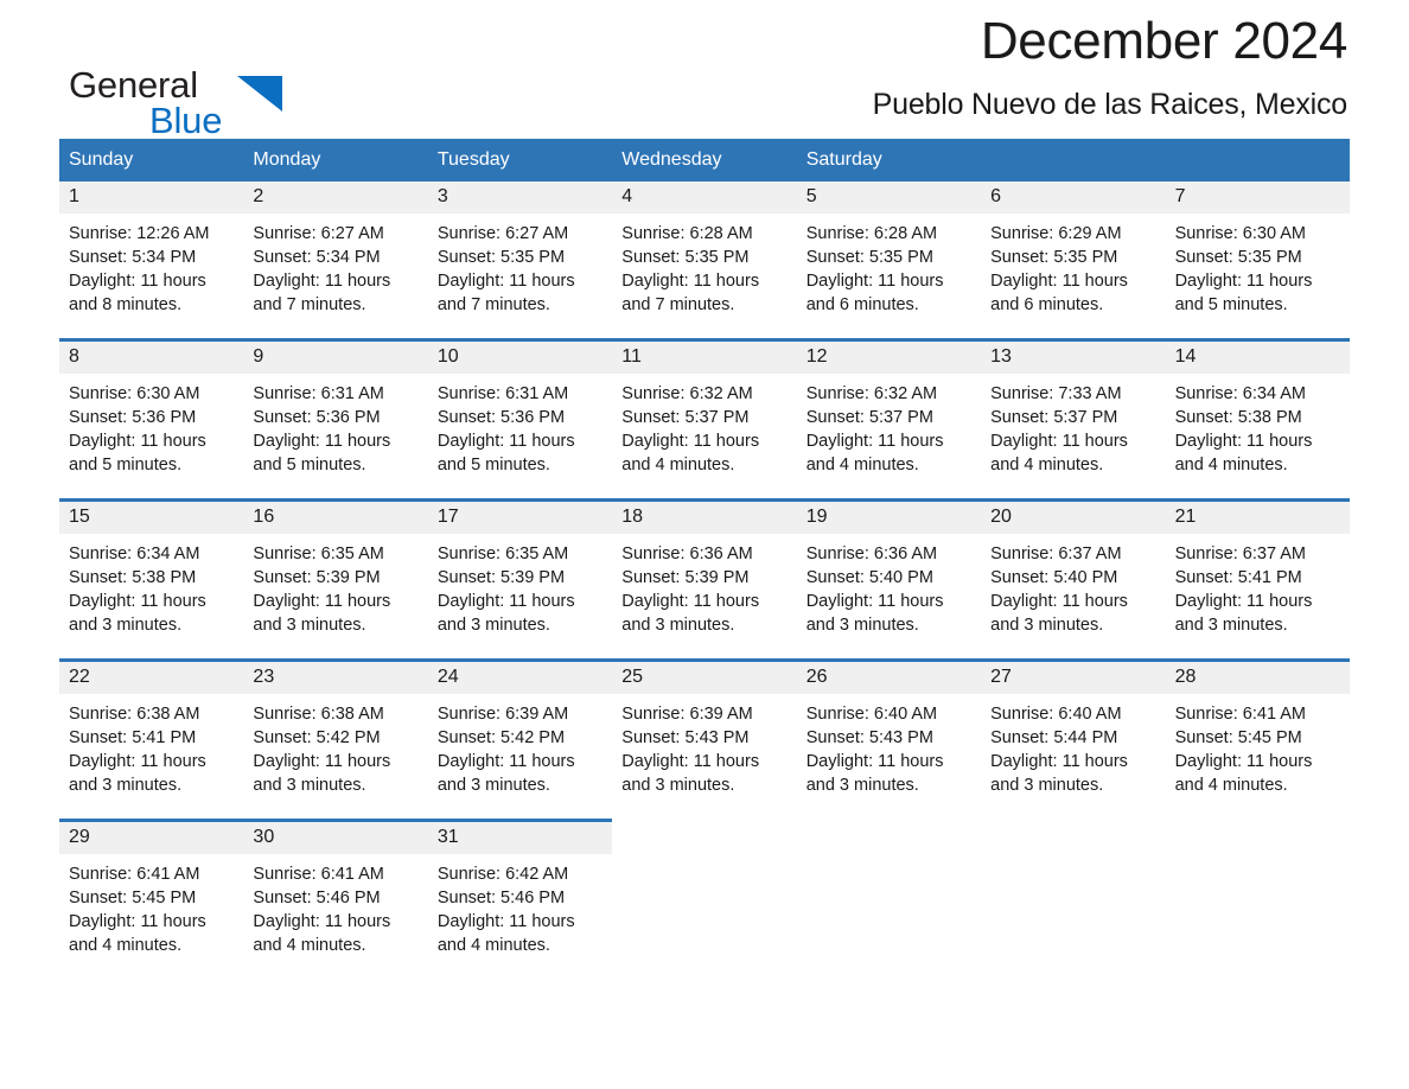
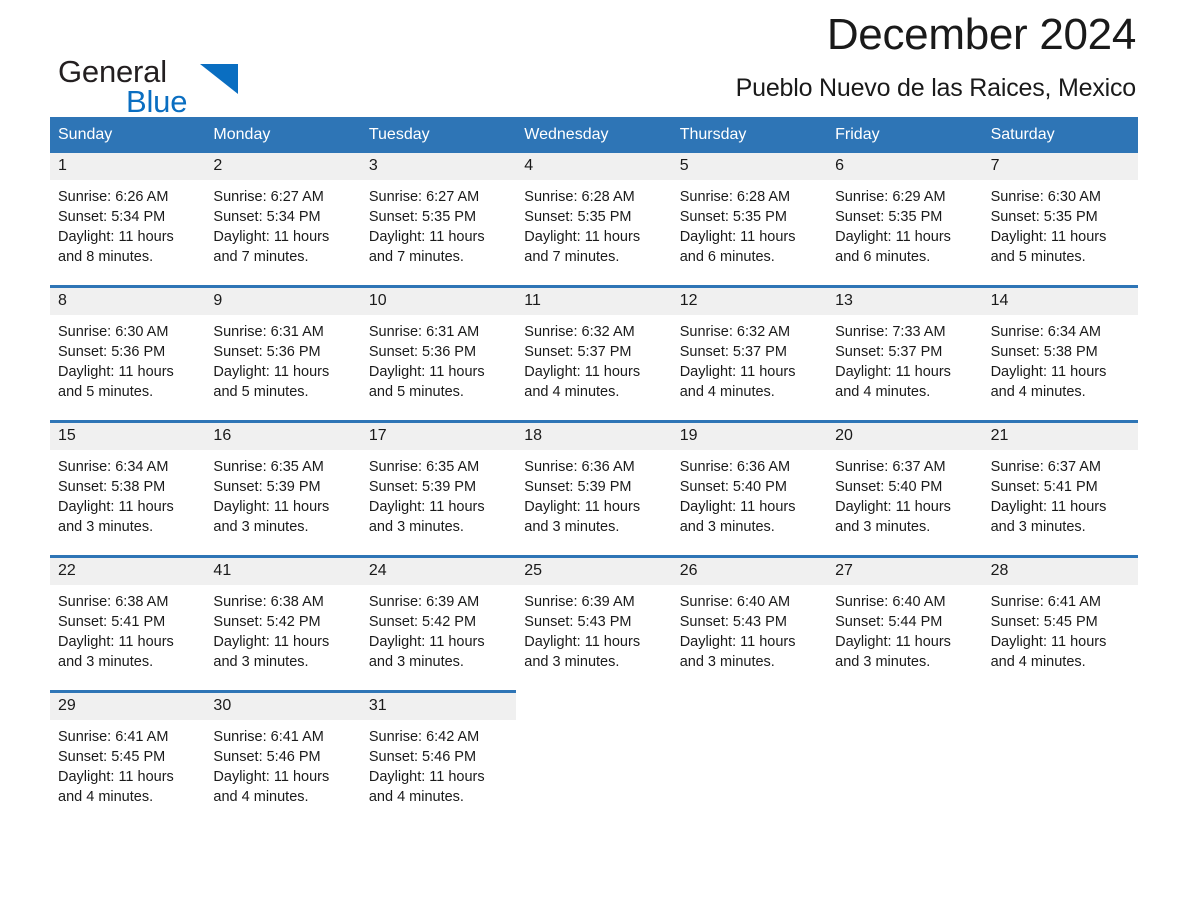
  General
  Blue
  December 2024
  Pueblo Nuevo de las Raices, Mexico
  Sunday
  Monday
  Tuesday
  Wednesday
+ Thursday
+ Friday
  Saturday
  1
- Sunrise: 12:26 AM
+ Sunrise: 6:26 AM
  Sunset: 5:34 PM
  Daylight: 11 hours
  and 8 minutes.
  2
  Sunrise: 6:27 AM
  Sunset: 5:34 PM
  Daylight: 11 hours
  and 7 minutes.
  3
  Sunrise: 6:27 AM
  Sunset: 5:35 PM
  Daylight: 11 hours
  and 7 minutes.
  4
  Sunrise: 6:28 AM
  Sunset: 5:35 PM
  Daylight: 11 hours
  and 7 minutes.
  5
  Sunrise: 6:28 AM
  Sunset: 5:35 PM
  Daylight: 11 hours
  and 6 minutes.
  6
  Sunrise: 6:29 AM
  Sunset: 5:35 PM
  Daylight: 11 hours
  and 6 minutes.
  7
  Sunrise: 6:30 AM
  Sunset: 5:35 PM
  Daylight: 11 hours
  and 5 minutes.
  8
  Sunrise: 6:30 AM
  Sunset: 5:36 PM
  Daylight: 11 hours
  and 5 minutes.
  9
  Sunrise: 6:31 AM
  Sunset: 5:36 PM
  Daylight: 11 hours
  and 5 minutes.
  10
  Sunrise: 6:31 AM
  Sunset: 5:36 PM
  Daylight: 11 hours
  and 5 minutes.
  11
  Sunrise: 6:32 AM
  Sunset: 5:37 PM
  Daylight: 11 hours
  and 4 minutes.
  12
  Sunrise: 6:32 AM
  Sunset: 5:37 PM
  Daylight: 11 hours
  and 4 minutes.
  13
  Sunrise: 7:33 AM
  Sunset: 5:37 PM
  Daylight: 11 hours
  and 4 minutes.
  14
  Sunrise: 6:34 AM
  Sunset: 5:38 PM
  Daylight: 11 hours
  and 4 minutes.
  15
  Sunrise: 6:34 AM
  Sunset: 5:38 PM
  Daylight: 11 hours
  and 3 minutes.
  16
  Sunrise: 6:35 AM
  Sunset: 5:39 PM
  Daylight: 11 hours
  and 3 minutes.
  17
  Sunrise: 6:35 AM
  Sunset: 5:39 PM
  Daylight: 11 hours
  and 3 minutes.
  18
  Sunrise: 6:36 AM
  Sunset: 5:39 PM
  Daylight: 11 hours
  and 3 minutes.
  19
  Sunrise: 6:36 AM
  Sunset: 5:40 PM
  Daylight: 11 hours
  and 3 minutes.
  20
  Sunrise: 6:37 AM
  Sunset: 5:40 PM
  Daylight: 11 hours
  and 3 minutes.
  21
  Sunrise: 6:37 AM
  Sunset: 5:41 PM
  Daylight: 11 hours
  and 3 minutes.
  22
  Sunrise: 6:38 AM
  Sunset: 5:41 PM
  Daylight: 11 hours
  and 3 minutes.
- 23
+ 41
  Sunrise: 6:38 AM
  Sunset: 5:42 PM
  Daylight: 11 hours
  and 3 minutes.
  24
  Sunrise: 6:39 AM
  Sunset: 5:42 PM
  Daylight: 11 hours
  and 3 minutes.
  25
  Sunrise: 6:39 AM
  Sunset: 5:43 PM
  Daylight: 11 hours
  and 3 minutes.
  26
  Sunrise: 6:40 AM
  Sunset: 5:43 PM
  Daylight: 11 hours
  and 3 minutes.
  27
  Sunrise: 6:40 AM
  Sunset: 5:44 PM
  Daylight: 11 hours
  and 3 minutes.
  28
  Sunrise: 6:41 AM
  Sunset: 5:45 PM
  Daylight: 11 hours
  and 4 minutes.
  29
  Sunrise: 6:41 AM
  Sunset: 5:45 PM
  Daylight: 11 hours
  and 4 minutes.
  30
  Sunrise: 6:41 AM
  Sunset: 5:46 PM
  Daylight: 11 hours
  and 4 minutes.
  31
  Sunrise: 6:42 AM
  Sunset: 5:46 PM
  Daylight: 11 hours
  and 4 minutes.
